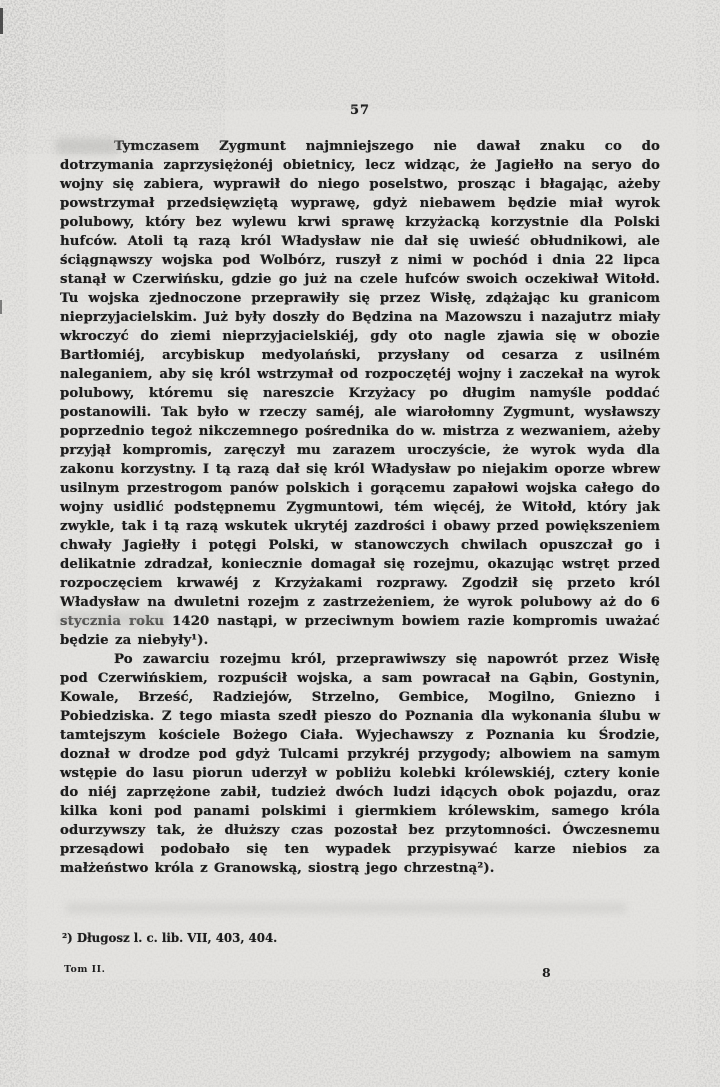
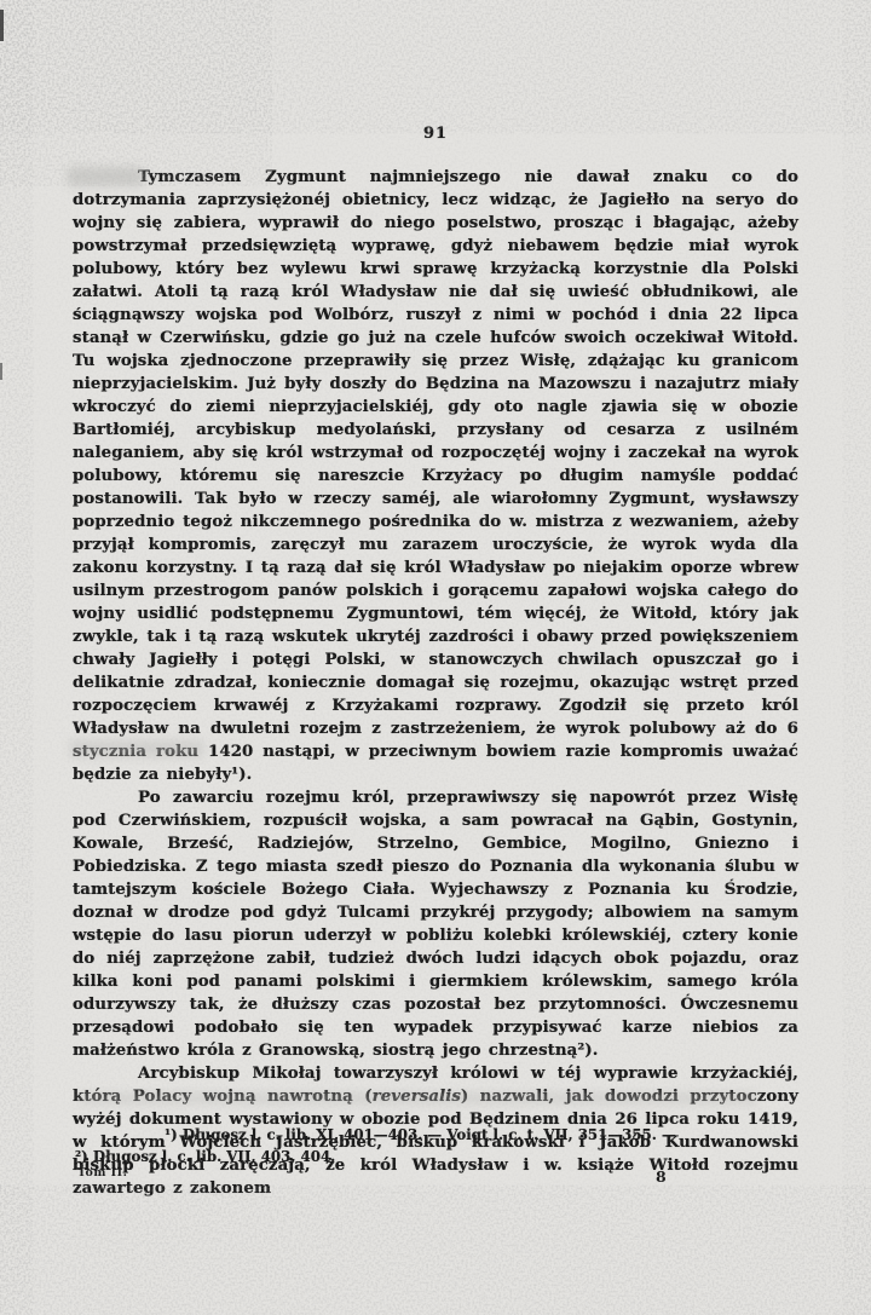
- 57
+ 91
- Tymczasem Zygmunt najmniejszego nie dawał znaku co do dotrzymania zaprzysiężonéj obietnicy, lecz widząc, że Jagiełło na seryo do wojny się zabiera, wyprawił do niego poselstwo, prosząc i błagając, ażeby powstrzymał przedsięwziętą wyprawę, gdyż niebawem będzie miał wyrok polubowy, który bez wylewu krwi sprawę krzyżacką korzystnie dla Polski hufców. Atoli tą razą król Władysław nie dał się uwieść obłudnikowi, ale ściągnąwszy wojska pod Wolbórz, ruszył z nimi w pochód i dnia 22 lipca stanął w Czerwińsku, gdzie go już na czele hufców swoich oczekiwał Witołd. Tu wojska zjednoczone przeprawiły się przez Wisłę, zdążając ku granicom nieprzyjacielskim. Już były doszły do Będzina na Mazowszu i nazajutrz miały wkroczyć do ziemi nieprzyjacielskiéj, gdy oto nagle zjawia się w obozie Bartłomiéj, arcybiskup medyolański, przysłany od cesarza z usilném naleganiem, aby się król wstrzymał od rozpoczętéj wojny i zaczekał na wyrok polubowy, któremu się nareszcie Krzyżacy po długim namyśle poddać postanowili. Tak było w rzeczy saméj, ale wiarołomny Zygmunt, wysławszy poprzednio tegoż nikczemnego pośrednika do w. mistrza z wezwaniem, ażeby przyjął kompromis, zaręczył mu zarazem uroczyście, że wyrok wyda dla zakonu korzystny. I tą razą dał się król Władysław po niejakim oporze wbrew usilnym przestrogom panów polskich i gorącemu zapałowi wojska całego do wojny usidlić podstępnemu Zygmuntowi, tém więcéj, że Witołd, który jak zwykle, tak i tą razą wskutek ukrytéj zazdrości i obawy przed powiększeniem chwały Jagiełły i potęgi Polski, w stanowczych chwilach opuszczał go i delikatnie zdradzał, koniecznie domagał się rozejmu, okazując wstręt przed rozpoczęciem krwawéj z Krzyżakami rozprawy. Zgodził się przeto król Władysław na dwuletni rozejm z zastrzeżeniem, że wyrok polubowy aż do 6 stycznia roku 1420 nastąpi, w przeciwnym bowiem razie kompromis uważać będzie za niebyły¹).
+ Tymczasem Zygmunt najmniejszego nie dawał znaku co do dotrzymania zaprzysiężonéj obietnicy, lecz widząc, że Jagiełło na seryo do wojny się zabiera, wyprawił do niego poselstwo, prosząc i błagając, ażeby powstrzymał przedsięwziętą wyprawę, gdyż niebawem będzie miał wyrok polubowy, który bez wylewu krwi sprawę krzyżacką korzystnie dla Polski załatwi. Atoli tą razą król Władysław nie dał się uwieść obłudnikowi, ale ściągnąwszy wojska pod Wolbórz, ruszył z nimi w pochód i dnia 22 lipca stanął w Czerwińsku, gdzie go już na czele hufców swoich oczekiwał Witołd. Tu wojska zjednoczone przeprawiły się przez Wisłę, zdążając ku granicom nieprzyjacielskim. Już były doszły do Będzina na Mazowszu i nazajutrz miały wkroczyć do ziemi nieprzyjacielskiéj, gdy oto nagle zjawia się w obozie Bartłomiéj, arcybiskup medyolański, przysłany od cesarza z usilném naleganiem, aby się król wstrzymał od rozpoczętéj wojny i zaczekał na wyrok polubowy, któremu się nareszcie Krzyżacy po długim namyśle poddać postanowili. Tak było w rzeczy saméj, ale wiarołomny Zygmunt, wysławszy poprzednio tegoż nikczemnego pośrednika do w. mistrza z wezwaniem, ażeby przyjął kompromis, zaręczył mu zarazem uroczyście, że wyrok wyda dla zakonu korzystny. I tą razą dał się król Władysław po niejakim oporze wbrew usilnym przestrogom panów polskich i gorącemu zapałowi wojska całego do wojny usidlić podstępnemu Zygmuntowi, tém więcéj, że Witołd, który jak zwykle, tak i tą razą wskutek ukrytéj zazdrości i obawy przed powiększeniem chwały Jagiełły i potęgi Polski, w stanowczych chwilach opuszczał go i delikatnie zdradzał, koniecznie domagał się rozejmu, okazując wstręt przed rozpoczęciem krwawéj z Krzyżakami rozprawy. Zgodził się przeto król Władysław na dwuletni rozejm z zastrzeżeniem, że wyrok polubowy aż do 6 stycznia roku 1420 nastąpi, w przeciwnym bowiem razie kompromis uważać będzie za niebyły¹).
  Po zawarciu rozejmu król, przeprawiwszy się napowrót przez Wisłę pod Czerwińskiem, rozpuścił wojska, a sam powracał na Gąbin, Gostynin, Kowale, Brześć, Radziejów, Strzelno, Gembice, Mogilno, Gniezno i Pobiedziska. Z tego miasta szedł pieszo do Poznania dla wykonania ślubu w tamtejszym kościele Bożego Ciała. Wyjechawszy z Poznania ku Środzie, doznał w drodze pod gdyż Tulcami przykréj przygody; albowiem na samym wstępie do lasu piorun uderzył w pobliżu kolebki królewskiéj, cztery konie do niéj zaprzężone zabił, tudzież dwóch ludzi idących obok pojazdu, oraz kilka koni pod panami polskimi i giermkiem królewskim, samego króla odurzywszy tak, że dłuższy czas pozostał bez przytomności. Ówczesnemu przesądowi podobało się ten wypadek przypisywać karze niebios za małżeństwo króla z Granowską, siostrą jego chrzestną²).
+ Arcybiskup Mikołaj towarzyszył królowi w téj wyprawie krzyżackiéj, którą Polacy wojną nawrotną (reversalis) nazwali, jak dowodzi przytoczony wyżéj dokument wystawiony w obozie pod Będzinem dnia 26 lipca roku 1419, w którym Wojciech Jastrzębiec, biskup krakowski i Jakób Kurdwanowski biskup płocki zaręczają, że król Władysław i w. książe Witołd rozejmu zawartego z zakonem
+ ¹) Długosz l. c. lib. XI, 401—403. — Voigt l. c. t. VII, 351—355. —
  ²) Długosz l. c. lib. VII, 403, 404.
  Tom II.
  8
